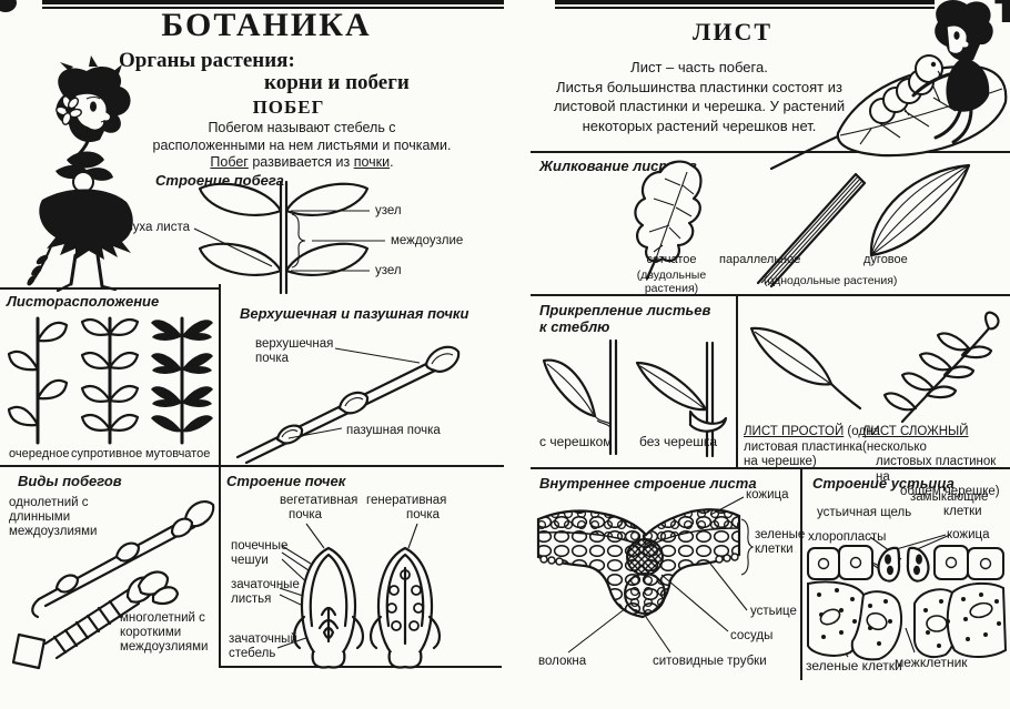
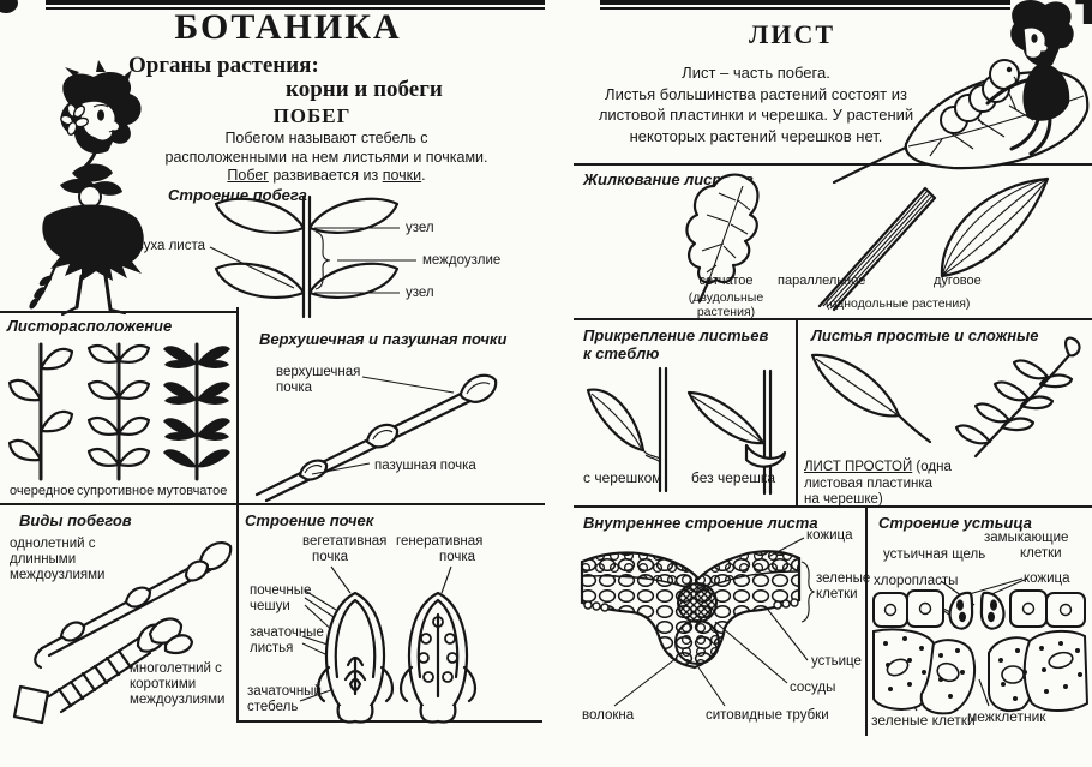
  БОТАНИКА
  Органы растения:
  корни и побеги
  ПОБЕГ
  Побегом называют стебель с
  расположенными на нем листьями и почками.
  Побег развивается из почки.
  Строение побега
  пазуха листа
  узел
  междоузлие
  узел
  Листорасположение
  очередное
  супротивное
  мутовчатое
  Верхушечная и пазушная почки
  верхушечная
  почка
  пазушная почка
  Виды побегов
  однолетний с
  длинными
  междоузлиями
  многолетний с
  короткими
  междоузлиями
  Строение почек
  вегетативная
  почка
  генеративная
  почка
  почечные
  чешуи
  зачаточные
  листья
  зачаточный
  стебель
  ЛИСТ
  Лист – часть побега.
- Листья большинства пластинки состоят из
+ Листья большинства растений состоят из
  листовой пластинки и черешка. У растений
  некоторых растений черешков нет.
  Жилкование лис
  сетчатое
  (двудольные
  растения)
  параллельное
  (однодольные растения)
  дуговое
  Прикрепление листьев
  к стеблю
  с черешком
  без черешка
+ Листья простые и сложные
  ЛИСТ ПРОСТОЙ (одна
  листовая пластинка
  на черешке)
- ЛИСТ СЛОЖНЫЙ (несколько
- листовых пластинок на
- общем черешке)
  Внутреннее строение листа
  кожица
  зеленые
  клетки
  устьице
  сосуды
  волокна
  ситовидные трубки
  Строение устьица
  замыкающие
  клетки
  устьичная щель
  хлоропласты
  кожица
  зеленые клетки
  межклетник
